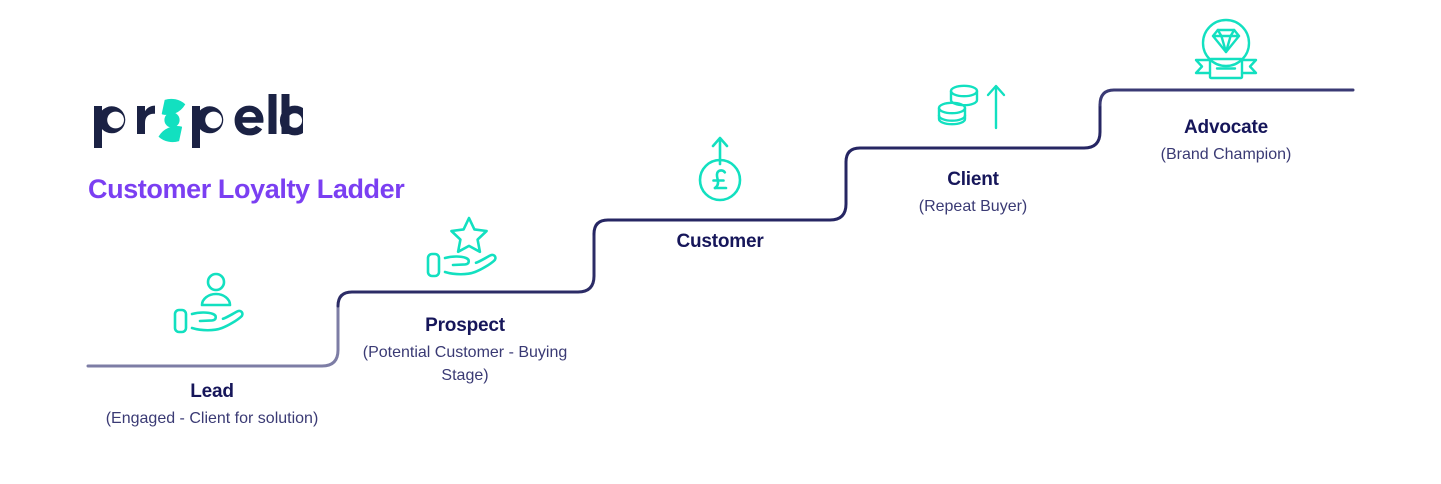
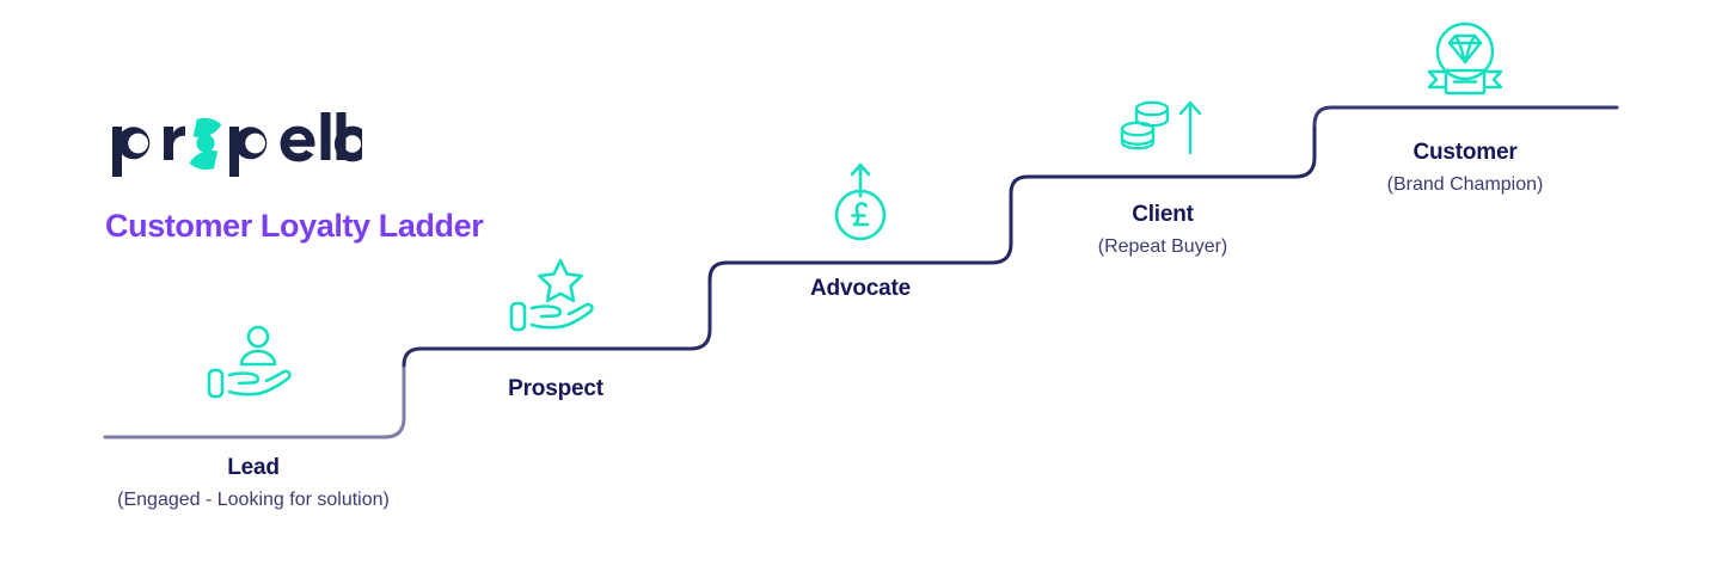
  Customer Loyalty Ladder
  Lead
- (Engaged - Client for solution)
+ (Engaged - Looking for solution)
  Prospect
- (Potential Customer - Buying Stage)
- Customer
+ Advocate
  Client
  (Repeat Buyer)
- Advocate
+ Customer
  (Brand Champion)
